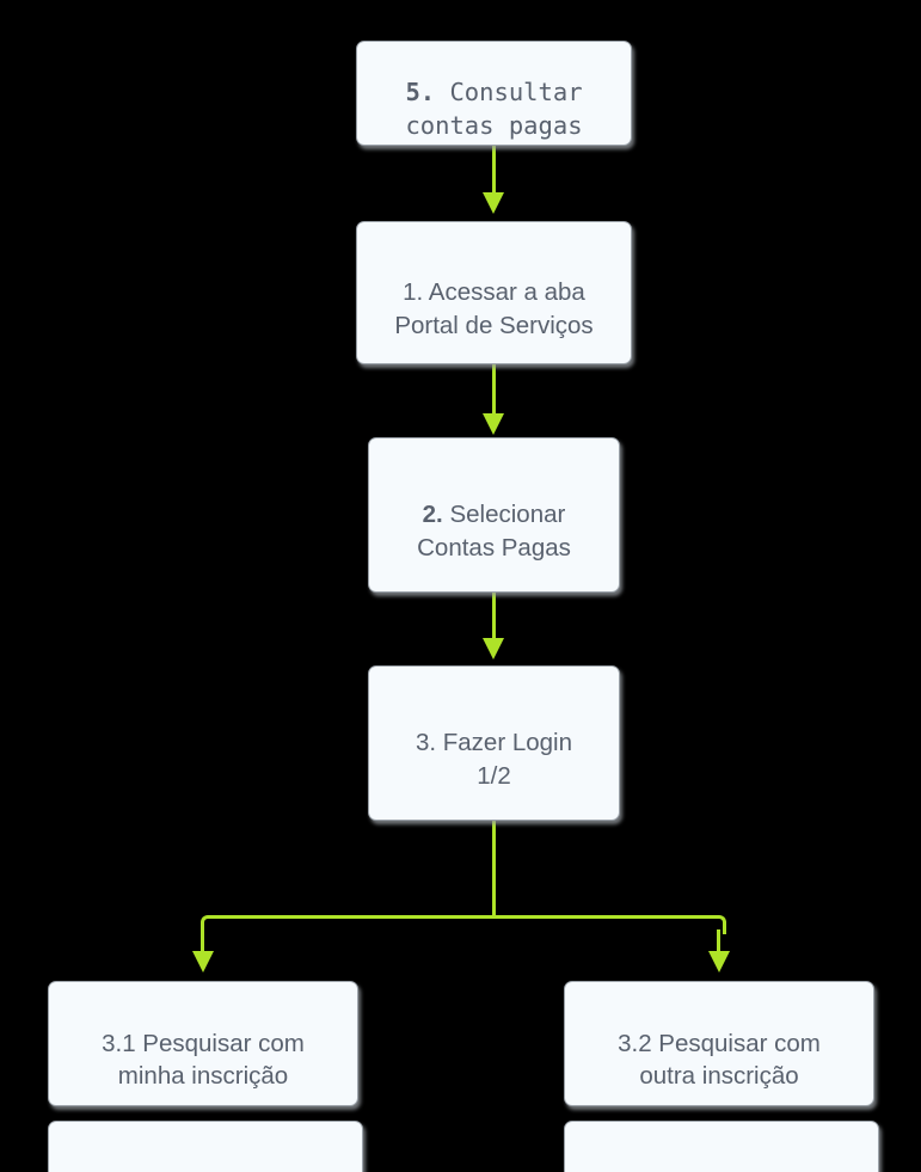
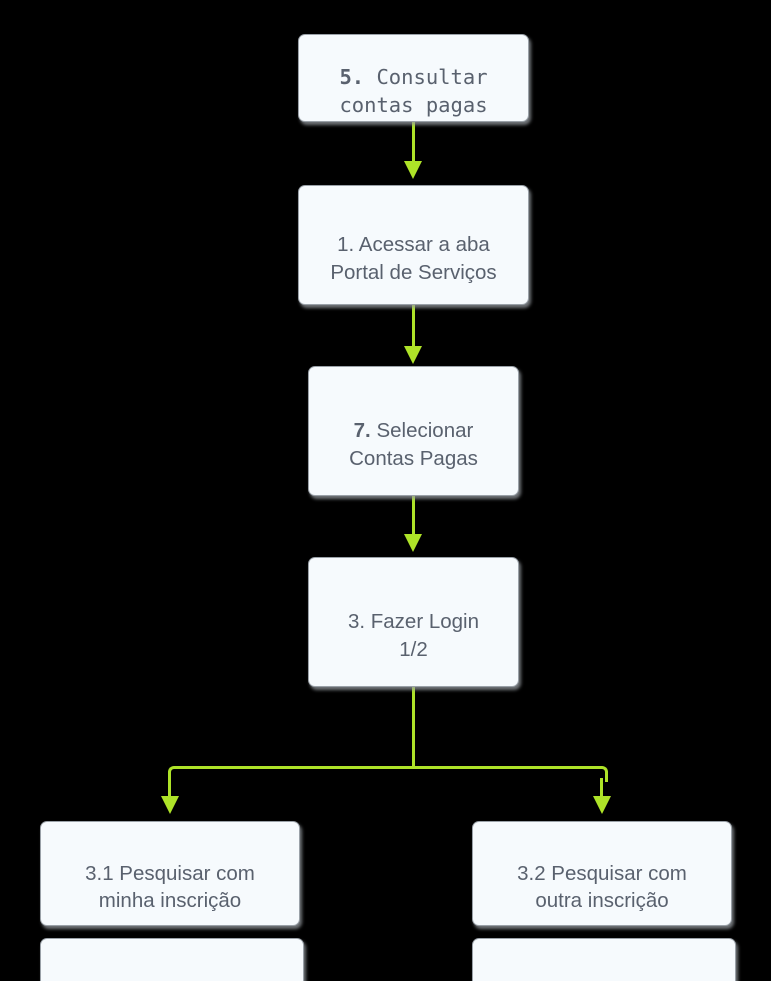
  5. Consultar
  contas pagas
  1. Acessar a aba
  Portal de Serviços
- 2. Selecionar
+ 7. Selecionar
  Contas Pagas
  3. Fazer Login
  1/2
  3.1 Pesquisar com
  minha inscrição
  3.2 Pesquisar com
  outra inscrição
